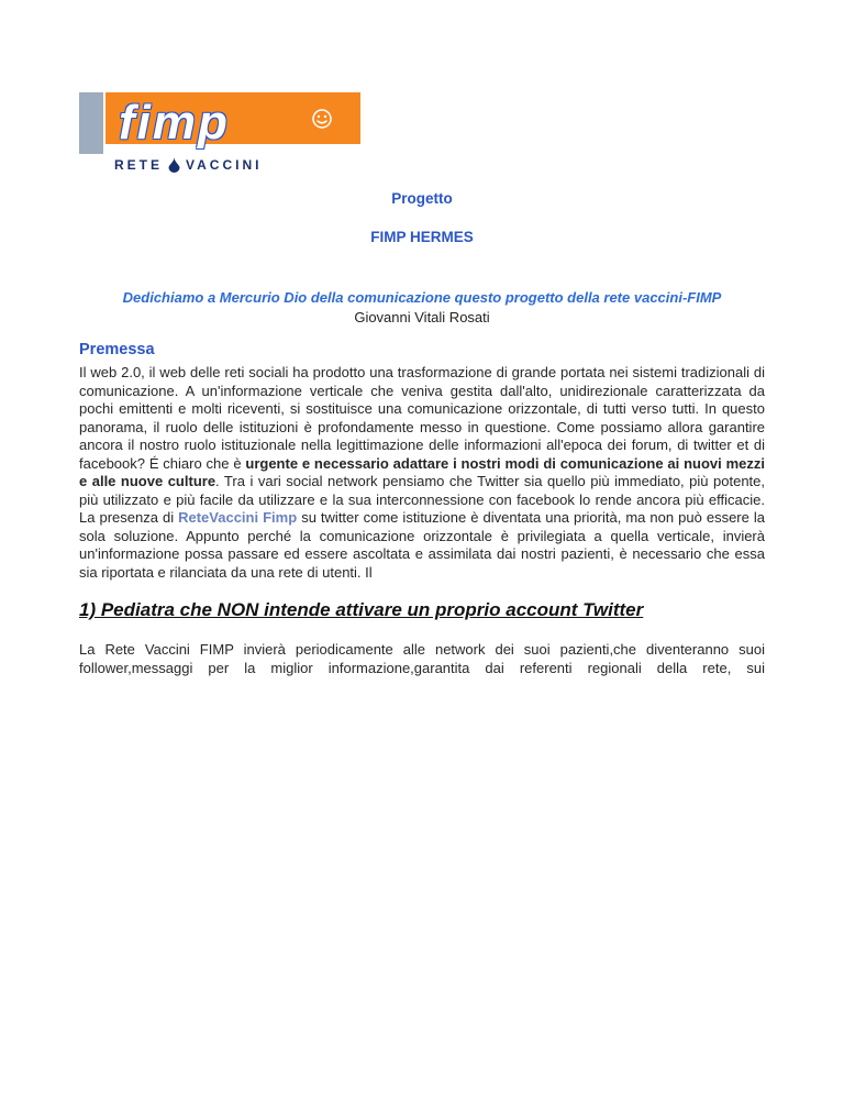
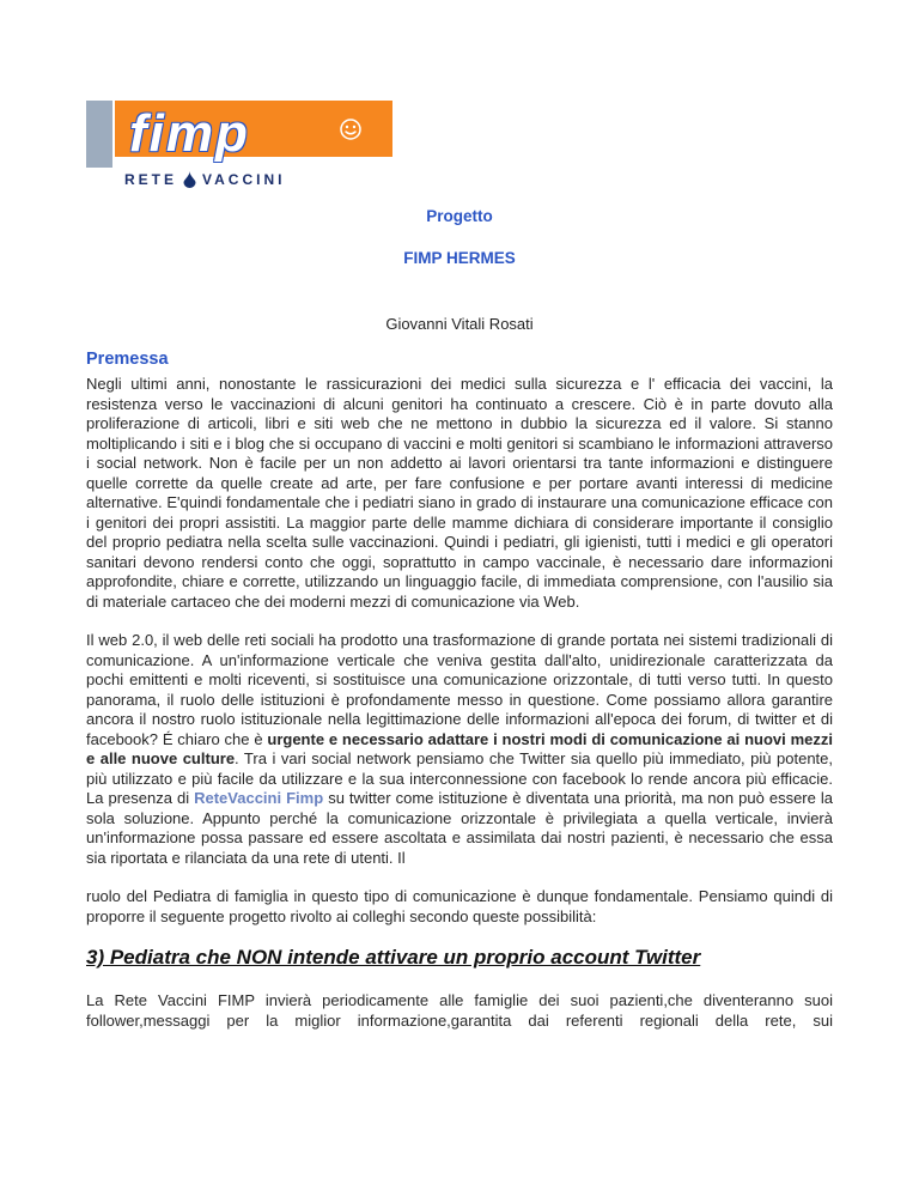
  fimp
  RETE
  VACCINI
  Progetto
  FIMP HERMES
- Dedichiamo a Mercurio Dio della comunicazione questo progetto della rete vaccini-FIMP
  Giovanni Vitali Rosati
  Premessa
+ Negli ultimi anni, nonostante le rassicurazioni dei medici sulla sicurezza e l' efficacia dei vaccini, la resistenza verso le vaccinazioni di alcuni genitori ha continuato a crescere. Ciò è in parte dovuto alla proliferazione di articoli, libri e siti web che ne mettono in dubbio la sicurezza ed il valore. Si stanno moltiplicando i siti e i blog che si occupano di vaccini e molti genitori si scambiano le informazioni attraverso i social network. Non è facile per un non addetto ai lavori orientarsi tra tante informazioni e distinguere quelle corrette da quelle create ad arte, per fare confusione e per portare avanti interessi di medicine alternative. E'quindi fondamentale che i pediatri siano in grado di instaurare una comunicazione efficace con i genitori dei propri assistiti. La maggior parte delle mamme dichiara di considerare importante il consiglio del proprio pediatra nella scelta sulle vaccinazioni. Quindi i pediatri, gli igienisti, tutti i medici e gli operatori sanitari devono rendersi conto che oggi, soprattutto in campo vaccinale, è necessario dare informazioni approfondite, chiare e corrette, utilizzando un linguaggio facile, di immediata comprensione, con l'ausilio sia di materiale cartaceo che dei moderni mezzi di comunicazione via Web.
  Il web 2.0, il web delle reti sociali ha prodotto una trasformazione di grande portata nei sistemi tradizionali di comunicazione. A un'informazione verticale che veniva gestita dall'alto, unidirezionale caratterizzata da pochi emittenti e molti riceventi, si sostituisce una comunicazione orizzontale, di tutti verso tutti. In questo panorama, il ruolo delle istituzioni è profondamente messo in questione. Come possiamo allora garantire ancora il nostro ruolo istituzionale nella legittimazione delle informazioni all'epoca dei forum, di twitter et di facebook? É chiaro che è urgente e necessario adattare i nostri modi di comunicazione ai nuovi mezzi e alle nuove culture. Tra i vari social network pensiamo che Twitter sia quello più immediato, più potente, più utilizzato e più facile da utilizzare e la sua interconnessione con facebook lo rende ancora più efficacie. La presenza di ReteVaccini Fimp su twitter come istituzione è diventata una priorità, ma non può essere la sola soluzione. Appunto perché la comunicazione orizzontale è privilegiata a quella verticale, invierà un'informazione possa passare ed essere ascoltata e assimilata dai nostri pazienti, è necessario che essa sia riportata e rilanciata da una rete di utenti. Il
+ ruolo del Pediatra di famiglia in questo tipo di comunicazione è dunque fondamentale. Pensiamo quindi di proporre il seguente progetto rivolto ai colleghi secondo queste possibilità:
- 1) Pediatra che NON intende attivare un proprio account Twitter
+ 3) Pediatra che NON intende attivare un proprio account Twitter
- La Rete Vaccini FIMP invierà periodicamente alle network dei suoi pazienti,che diventeranno suoi follower,messaggi per la miglior informazione,garantita dai referenti regionali della rete, sui
+ La Rete Vaccini FIMP invierà periodicamente alle famiglie dei suoi pazienti,che diventeranno suoi follower,messaggi per la miglior informazione,garantita dai referenti regionali della rete, sui
